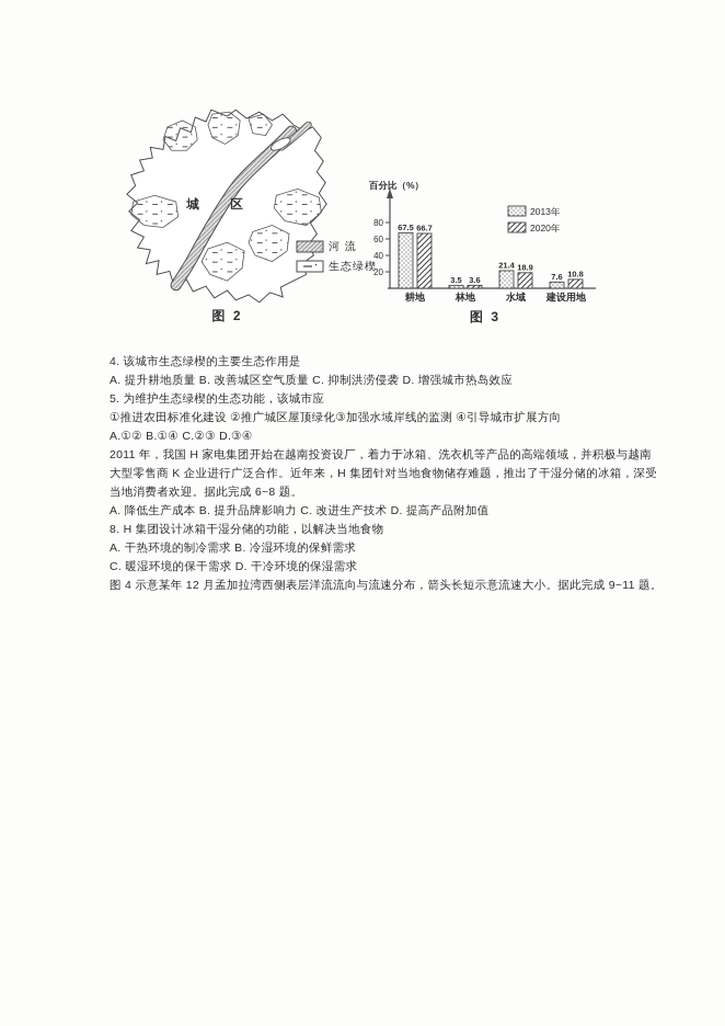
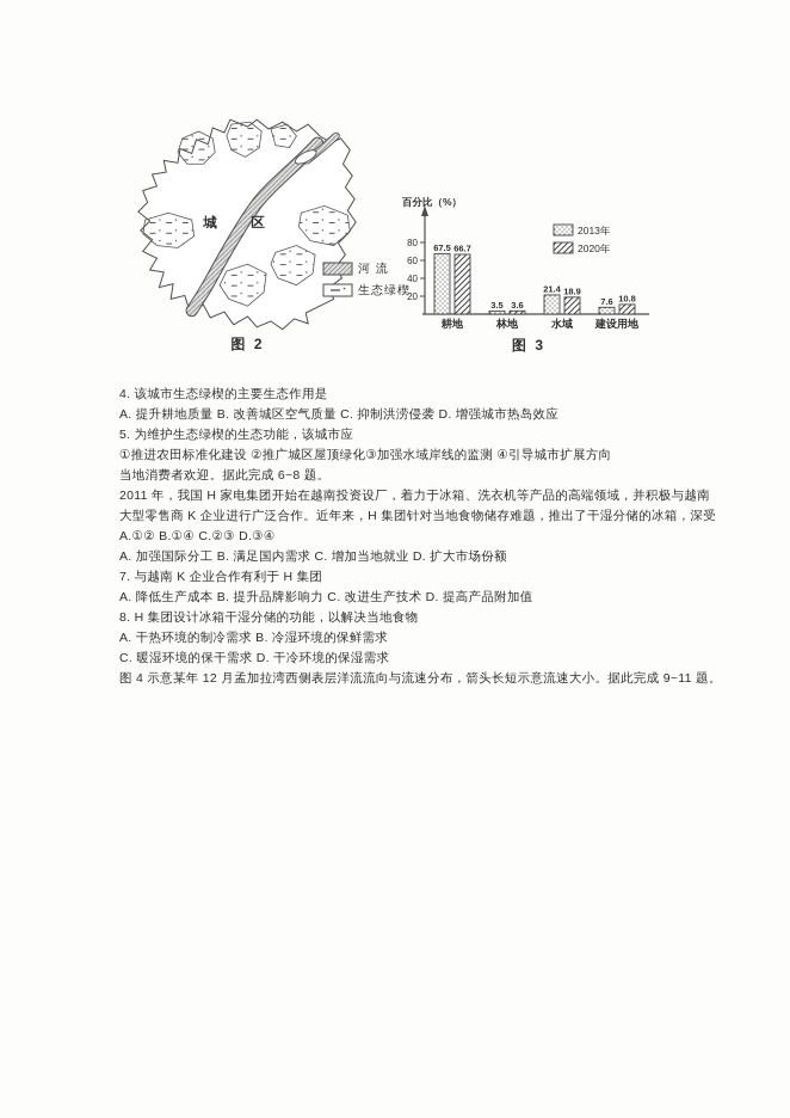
  城
  区
  图 2
  河 流
  生态绿楔
  百分比（%）
  20
  40
  60
  80
  67.5
  66.7
  耕地
  3.5
  3.6
  林地
  21.4
  18.9
  水域
  7.6
  10.8
  建设用地
  2013年
  2020年
  图 3
  4. 该城市生态绿楔的主要生态作用是
  A. 提升耕地质量 B. 改善城区空气质量 C. 抑制洪涝侵袭 D. 增强城市热岛效应
  5. 为维护生态绿楔的生态功能，该城市应
  ①推进农田标准化建设 ②推广城区屋顶绿化③加强水域岸线的监测 ④引导城市扩展方向
- A.①② B.①④ C.②③ D.③④
+ 当地消费者欢迎。据此完成 6~8 题。
  2011 年，我国 H 家电集团开始在越南投资设厂，着力于冰箱、洗衣机等产品的高端领域，并积极与越南
  大型零售商 K 企业进行广泛合作。近年来，H 集团针对当地食物储存难题，推出了干湿分储的冰箱，深受
- 当地消费者欢迎。据此完成 6~8 题。
+ A.①② B.①④ C.②③ D.③④
+ A. 加强国际分工 B. 满足国内需求 C. 增加当地就业 D. 扩大市场份额
+ 7. 与越南 K 企业合作有利于 H 集团
  A. 降低生产成本 B. 提升品牌影响力 C. 改进生产技术 D. 提高产品附加值
  8. H 集团设计冰箱干湿分储的功能，以解决当地食物
  A. 干热环境的制冷需求 B. 冷湿环境的保鲜需求
  C. 暖湿环境的保干需求 D. 干冷环境的保湿需求
  图 4 示意某年 12 月孟加拉湾西侧表层洋流流向与流速分布，箭头长短示意流速大小。据此完成 9~11 题。
